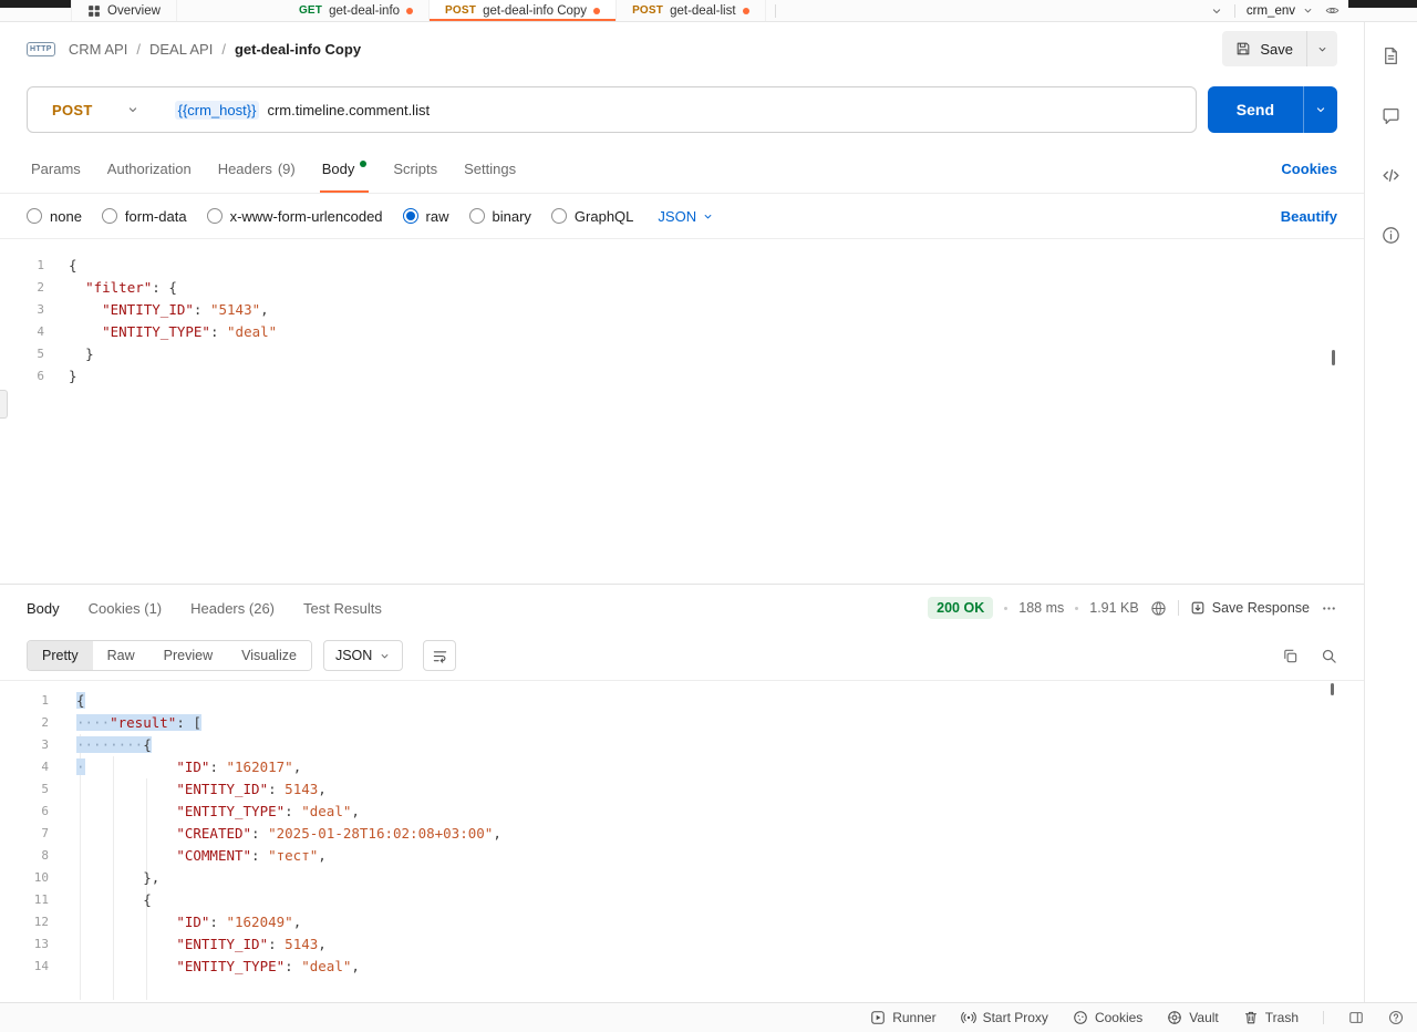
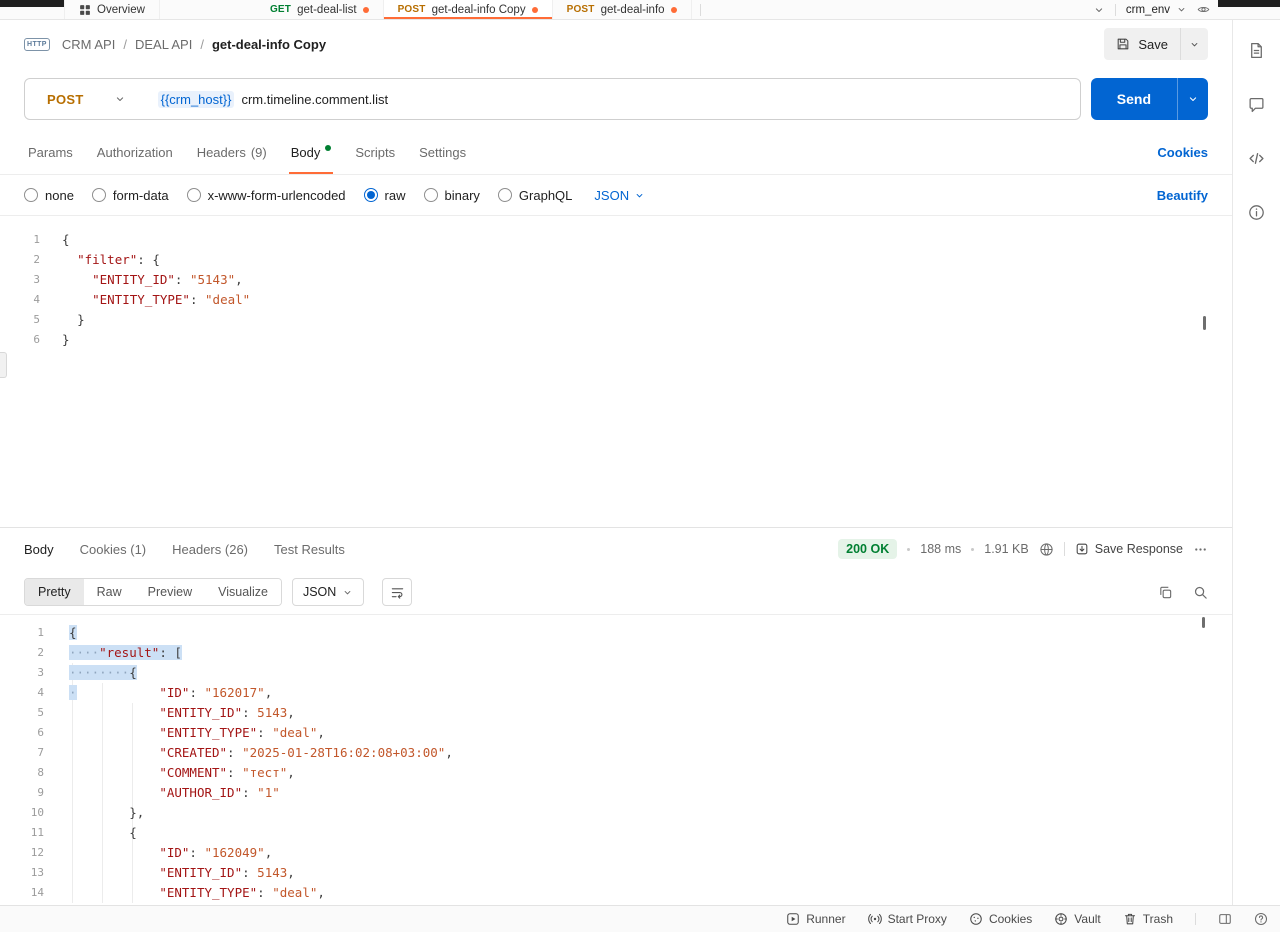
  Overview
  GET
- get-deal-info
+ get-deal-list
  POST
  get-deal-info Copy
  POST
- get-deal-list
+ get-deal-info
  crm_env
  CRM API
  /
  DEAL API
  /
  get-deal-info Copy
  Save
  POST
  {{crm_host}}
  crm.timeline.comment.list
  Send
  Params
  Authorization
  Headers
  (9)
  Body
  Scripts
  Settings
  Cookies
  none
  form-data
  x-www-form-urlencoded
  raw
  binary
  GraphQL
  JSON
  Beautify
  1
  {
  2
  "filter": {
  3
  "ENTITY_ID": "5143",
  4
  "ENTITY_TYPE": "deal"
  5
  }
  6
  }
  Body
  Cookies (1)
  Headers (26)
  Test Results
  200 OK
  188 ms
  1.91 KB
  Save Response
  Pretty
  Raw
  Preview
  Visualize
  JSON
  1
  {
  2
  ····"result": [
  3
  ········{
  4
  · "ID": "162017",
  5
  "ENTITY_ID": 5143,
  6
  "ENTITY_TYPE": "deal",
  7
  "CREATED": "2025-01-28T16:02:08+03:00",
  8
  "COMMENT": "тест",
+ 9
+ "AUTHOR_ID": "1"
  10
  },
  11
  {
  12
  "ID": "162049",
  13
  "ENTITY_ID": 5143,
  14
  "ENTITY_TYPE": "deal",
  Runner
  Start Proxy
  Cookies
  Vault
  Trash
